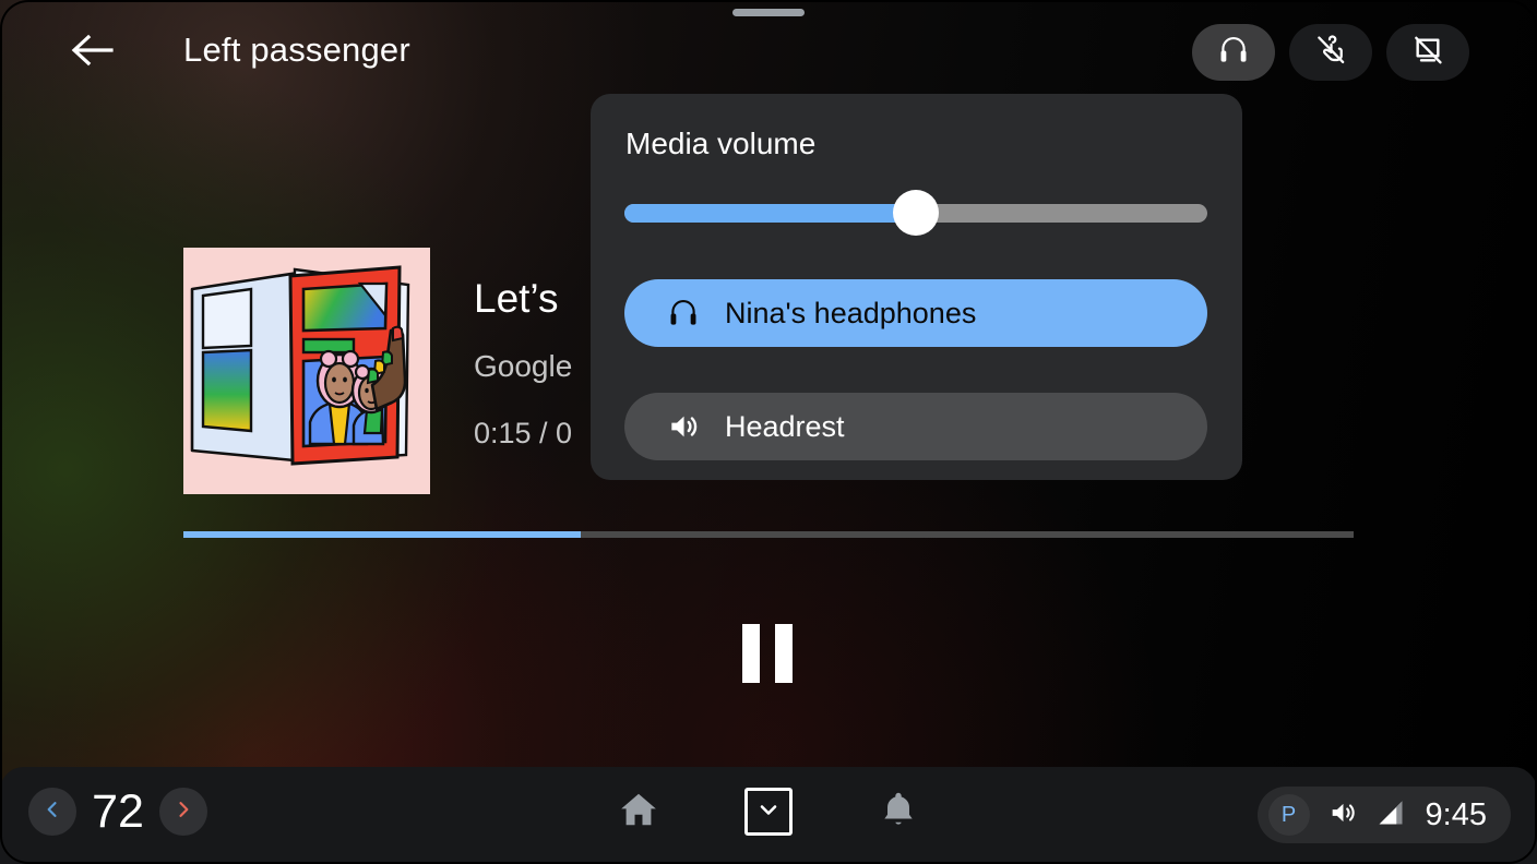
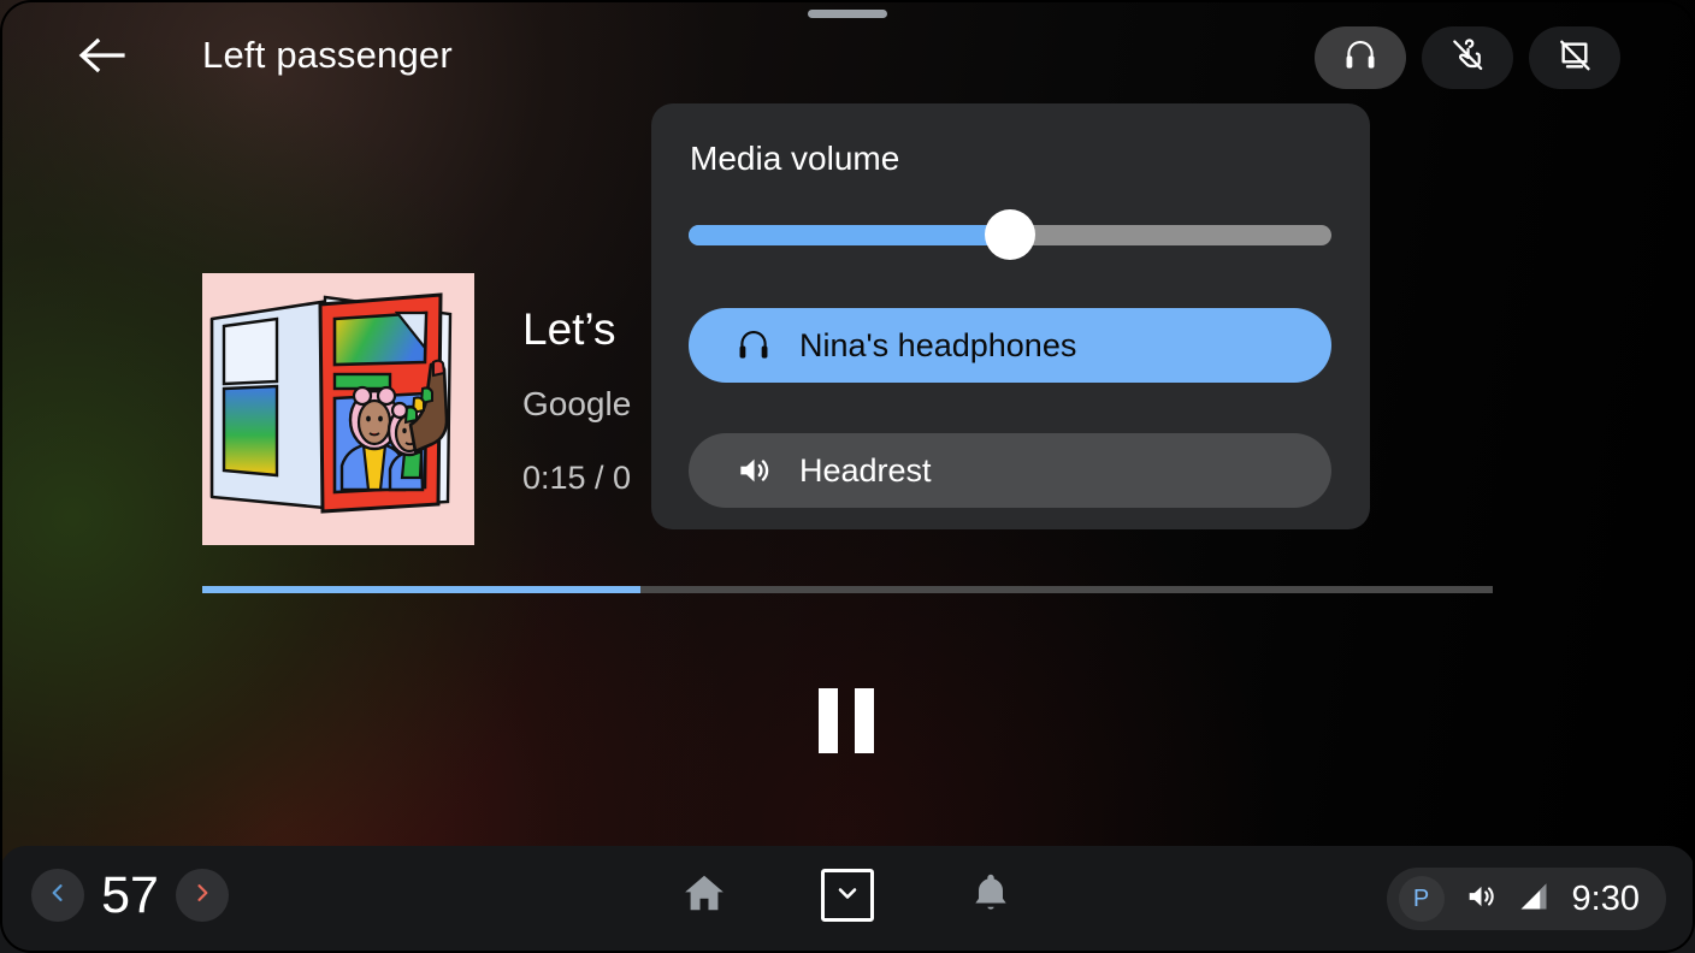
  Left passenger
  Let’s
  Google
  0:15 / 0
  Media volume
  Nina's headphones
  Headrest
- 72
+ 57
  P
- 9:45
+ 9:30
